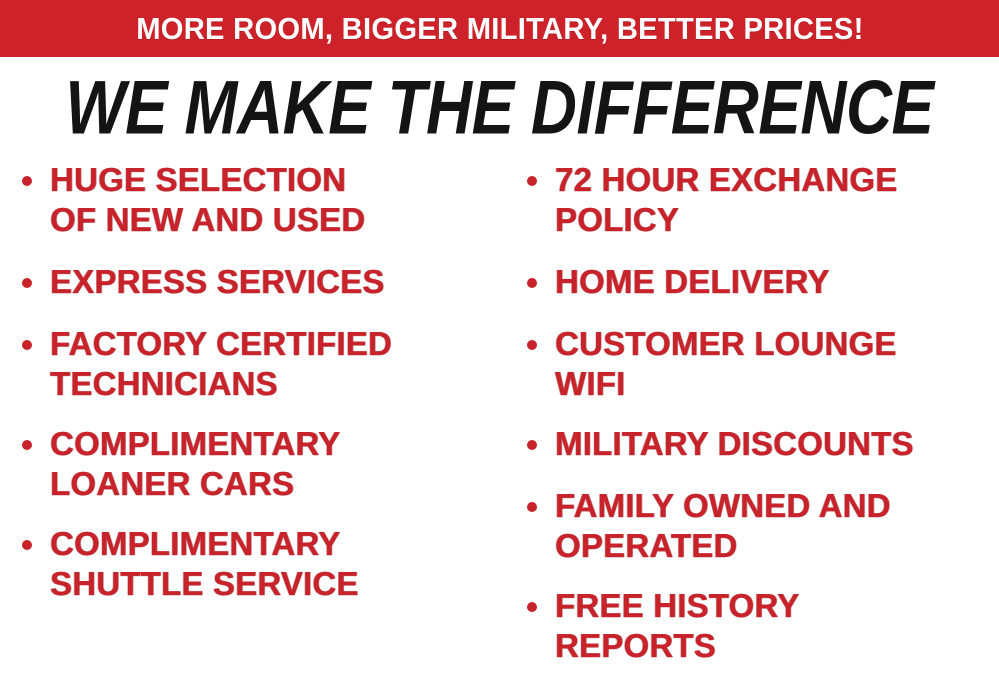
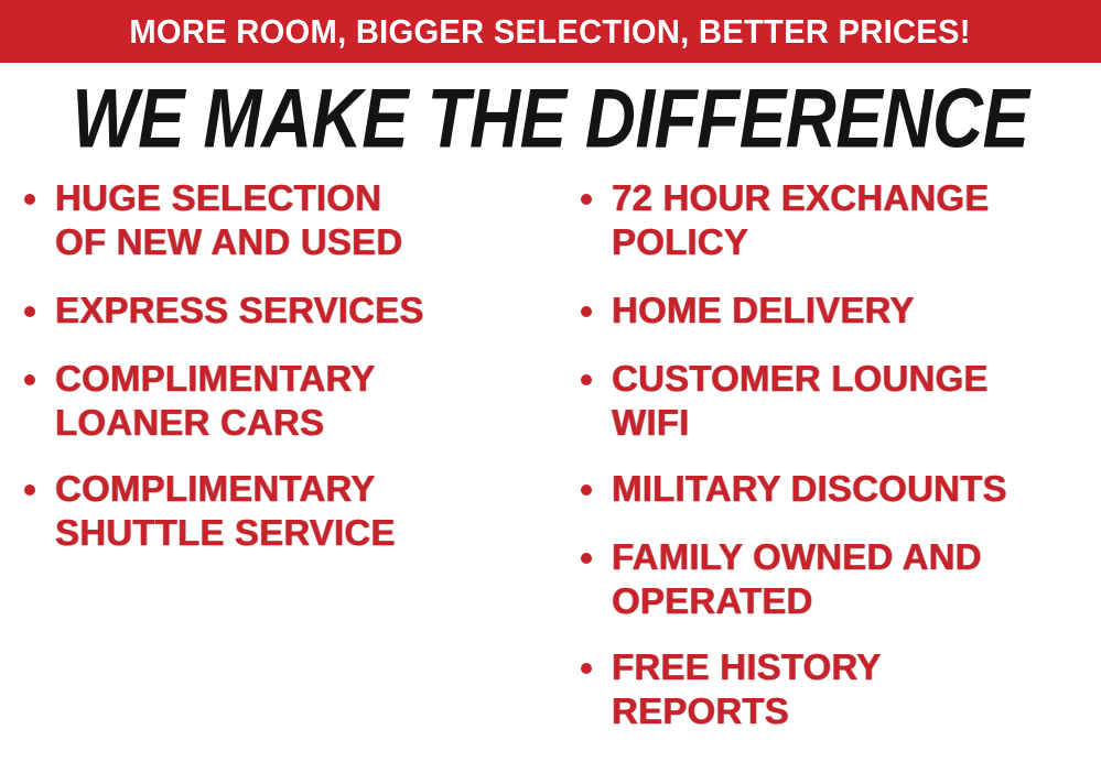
- MORE ROOM, BIGGER MILITARY, BETTER PRICES!
+ MORE ROOM, BIGGER SELECTION, BETTER PRICES!
  WE MAKE THE DIFFERENCE
  HUGE SELECTION
  OF NEW AND USED
  EXPRESS SERVICES
- FACTORY CERTIFIED
- TECHNICIANS
  COMPLIMENTARY
  LOANER CARS
  COMPLIMENTARY
  SHUTTLE SERVICE
  72 HOUR EXCHANGE
  POLICY
  HOME DELIVERY
  CUSTOMER LOUNGE
  WIFI
  MILITARY DISCOUNTS
  FAMILY OWNED AND
  OPERATED
  FREE HISTORY
  REPORTS
